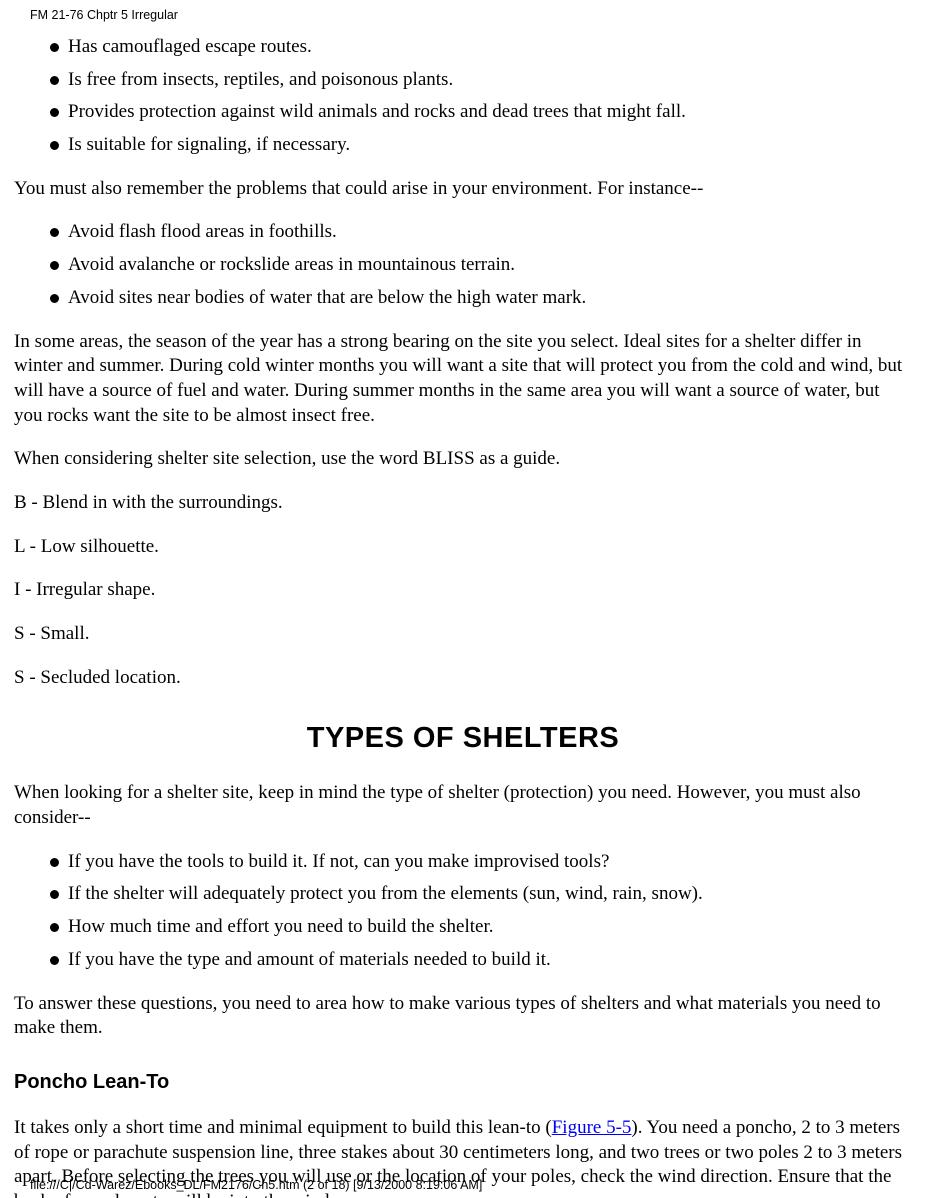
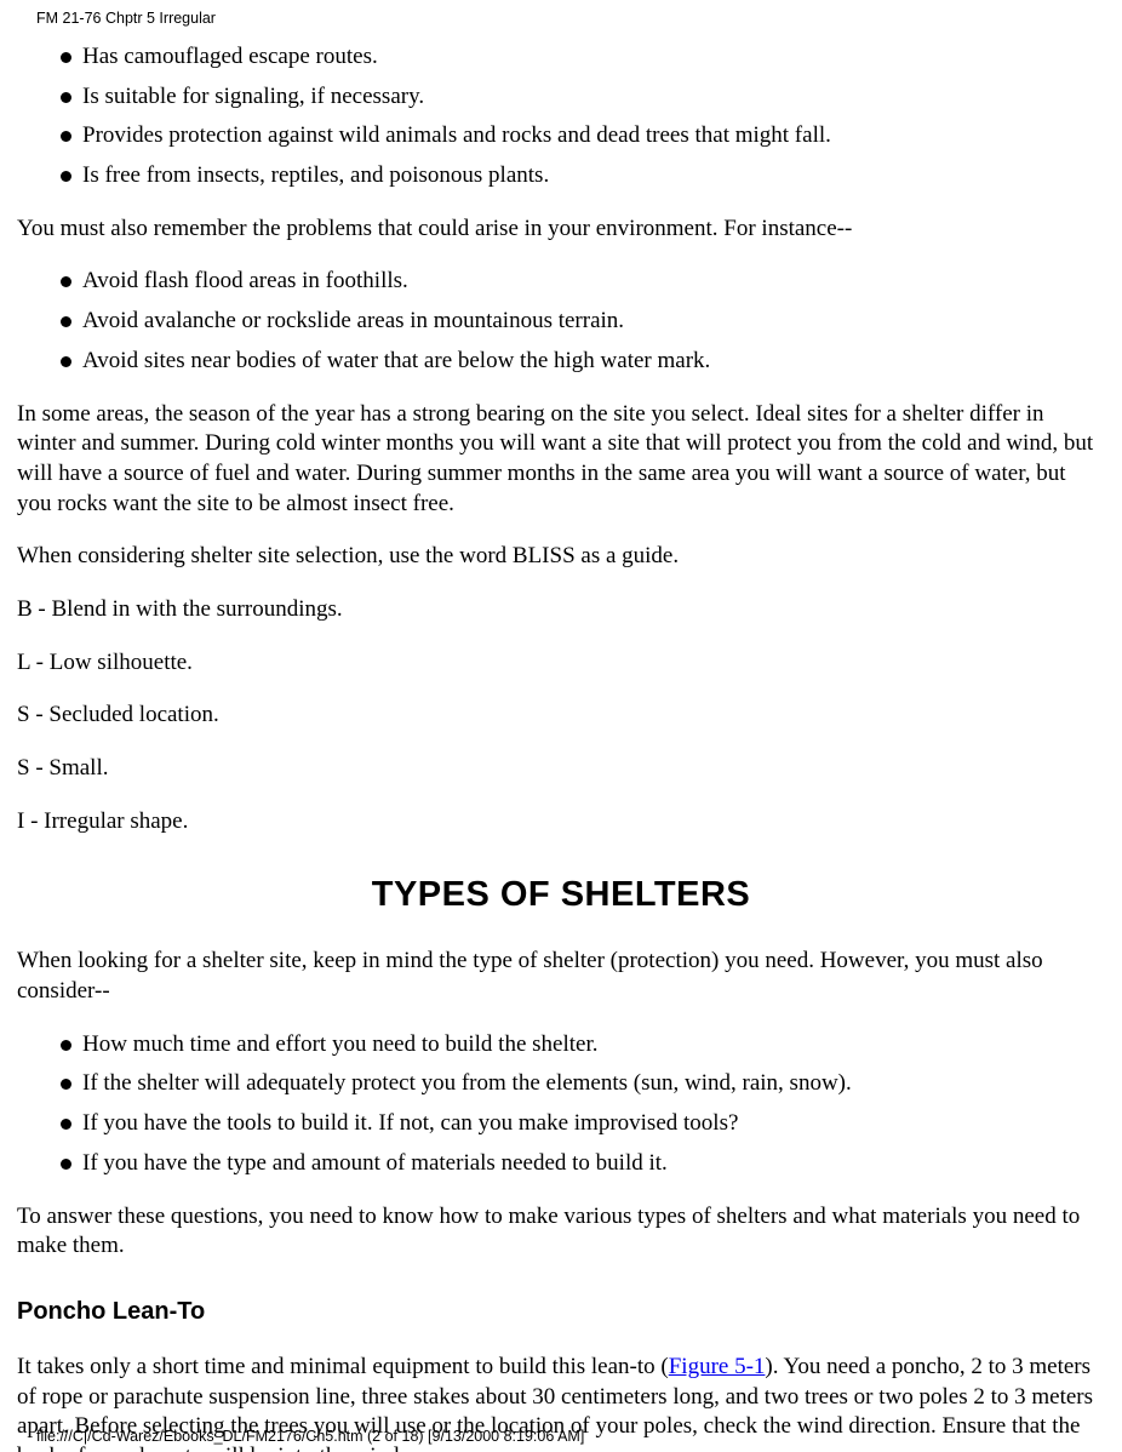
  FM 21-76 Chptr 5 Irregular
  Has camouflaged escape routes.
- Is free from insects, reptiles, and poisonous plants.
+ Is suitable for signaling, if necessary.
  Provides protection against wild animals and rocks and dead trees that might fall.
- Is suitable for signaling, if necessary.
+ Is free from insects, reptiles, and poisonous plants.
  You must also remember the problems that could arise in your environment. For instance--
  Avoid flash flood areas in foothills.
  Avoid avalanche or rockslide areas in mountainous terrain.
  Avoid sites near bodies of water that are below the high water mark.
  In some areas, the season of the year has a strong bearing on the site you select. Ideal sites for a shelter differ in winter and summer. During cold winter months you will want a site that will protect you from the cold and wind, but will have a source of fuel and water. During summer months in the same area you will want a source of water, but you rocks want the site to be almost insect free.
  When considering shelter site selection, use the word BLISS as a guide.
  B - Blend in with the surroundings.
  L - Low silhouette.
- I - Irregular shape.
+ S - Secluded location.
  S - Small.
- S - Secluded location.
+ I - Irregular shape.
  TYPES OF SHELTERS
  When looking for a shelter site, keep in mind the type of shelter (protection) you need. However, you must also consider--
- If you have the tools to build it. If not, can you make improvised tools?
+ How much time and effort you need to build the shelter.
  If the shelter will adequately protect you from the elements (sun, wind, rain, snow).
- How much time and effort you need to build the shelter.
+ If you have the tools to build it. If not, can you make improvised tools?
  If you have the type and amount of materials needed to build it.
- To answer these questions, you need to area how to make various types of shelters and what materials you need to make them.
+ To answer these questions, you need to know how to make various types of shelters and what materials you need to make them.
  Poncho Lean-To
- It takes only a short time and minimal equipment to build this lean-to (Figure 5-5). You need a poncho, 2 to 3 meters of rope or parachute suspension line, three stakes about 30 centimeters long, and two trees or two poles 2 to 3 meters apart. Before selecting the trees you will use or the location of your poles, check the wind direction. Ensure that the
+ It takes only a short time and minimal equipment to build this lean-to (Figure 5-1). You need a poncho, 2 to 3 meters of rope or parachute suspension line, three stakes about 30 centimeters long, and two trees or two poles 2 to 3 meters apart. Before selecting the trees you will use or the location of your poles, check the wind direction. Ensure that the
  file:///C|/Cd-Warez/Ebooks_DL/FM2176/Ch5.htm (2 of 18) [9/13/2000 8:19:06 AM]
